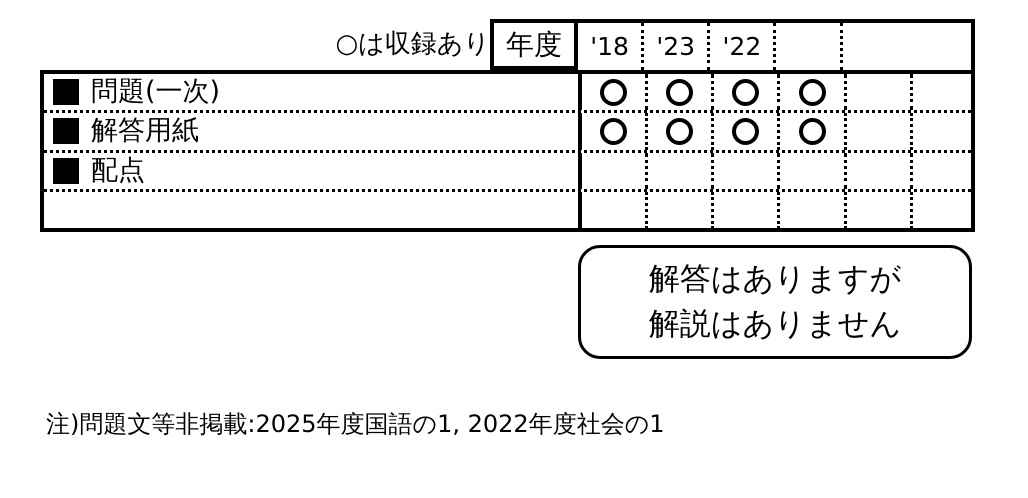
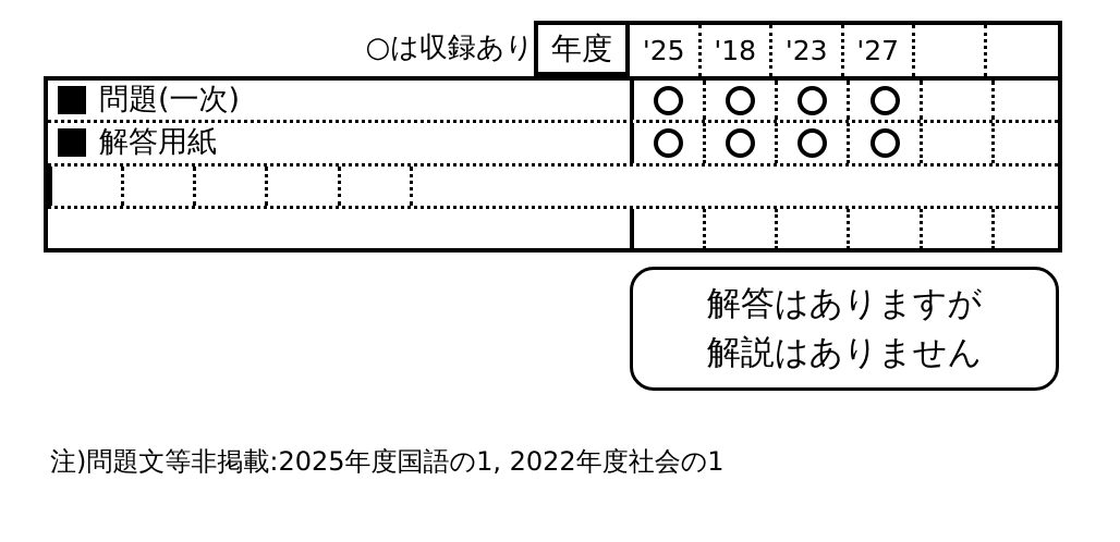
  ○は収録あり
  年度
+ '25
  '18
  '23
- '22
+ '27
  問題(一次)
  解答用紙
- 配点
  解答はありますが
  解説はありません
  注)問題文等非掲載:2025年度国語の1, 2022年度社会の1
